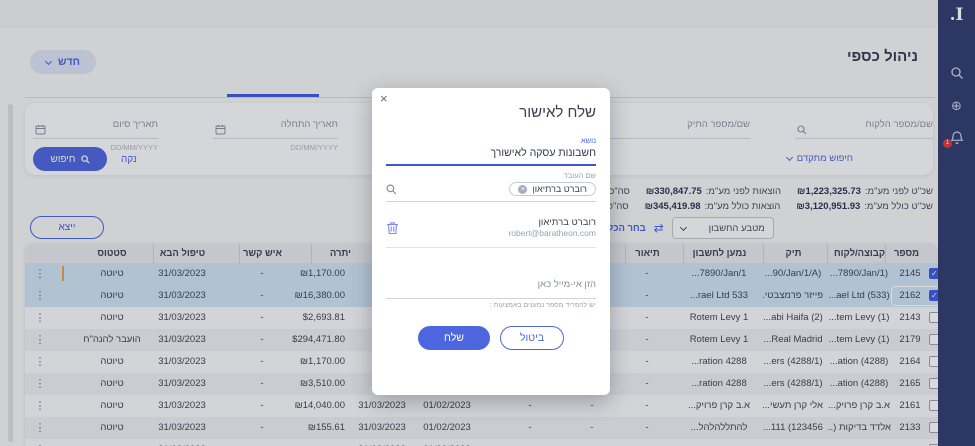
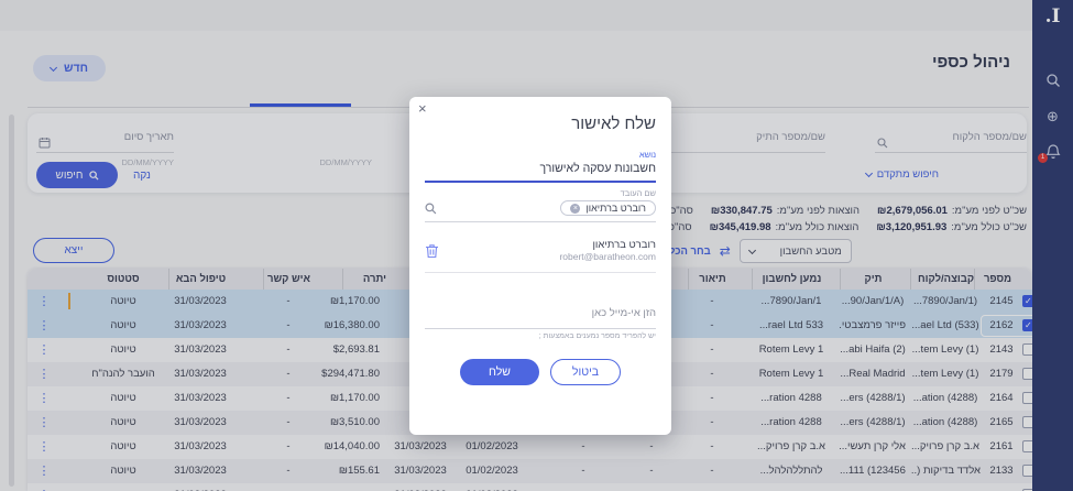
  I.
  ⊕
  ניהול כספי
  חדש
  שם/מספר הלקוח
  שם/מספר התיק
- תאריך התחלה
  תאריך סיום
  DD/MM/YYYY
  DD/MM/YYYY
  חיפוש מתקדם
  נקה
  חיפוש
  שכ"ט לפני מע"מ:
- ₪1,223,325.73
+ ₪2,679,056.01
  הוצאות לפני מע"מ:
  ₪330,847.75
  שכ"ט כולל מע"מ:
  ₪3,120,951.93
  הוצאות כולל מע"מ:
  ₪345,419.98
  ייצא
  בחר הכל
  ⇄
  מטבע החשבון
  סטטוס
  טיפול הבא
  איש קשר
  יתרה
  תיאור
  נמען לחשבון
  תיק
  קבוצה/לקוח
  מספר
  ⋮
  טיוטה
  31/03/2023
  -
  ₪1,170.00
  -
  ...7890/Jan/1
  ...90/Jan/1/A)
  ...7890/Jan/1)
  2145
  ⋮
  טיוטה
  31/03/2023
  -
  ₪16,380.00
  -
  ...rael Ltd 533
  פייזר פרמצבטי.
  ...ael Ltd (533)
  2162
  ⋮
  טיוטה
  31/03/2023
  -
  $2,693.81
  -
  Rotem Levy 1
  ...abi Haifa (2)
  ...tem Levy (1)
  2143
  ⋮
  הועבר להנה"ח
  31/03/2023
  -
  $294,471.80
  -
  Rotem Levy 1
  ...Real Madrid
  ...tem Levy (1)
  2179
  ⋮
  טיוטה
  31/03/2023
  -
  ₪1,170.00
  -
  ...ration 4288
  ...ers (4288/1)
  ...ation (4288)
  2164
  ⋮
  טיוטה
  31/03/2023
  -
  ₪3,510.00
  -
  ...ration 4288
  ...ers (4288/1)
  ...ation (4288)
  2165
  ⋮
  טיוטה
  31/03/2023
  -
  ₪14,040.00
  31/03/2023
  01/02/2023
  -
  -
  -
  א.ב קרן פרויק...
  אלי קרן תעשי...
  א.ב קרן פרויק...
  2161
  ⋮
  טיוטה
  31/03/2023
  -
  ₪155.61
  31/03/2023
  01/02/2023
  -
  -
  -
  להתללהלהל...
  ...111 (123456
  אלדד בדיקות (..
  2133
  ×
  שלח לאישור
  נושא
  חשבונות עסקה לאישורך
  שם העובד
  רוברט ברתיאון
  רוברט ברתיאון
  robert@baratheon.com
  הזן אי-מייל כאן
  שלח
  ביטול
